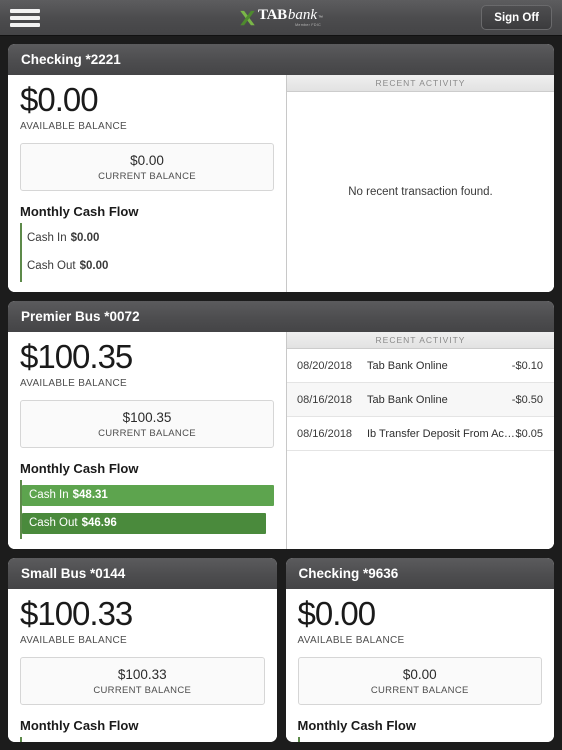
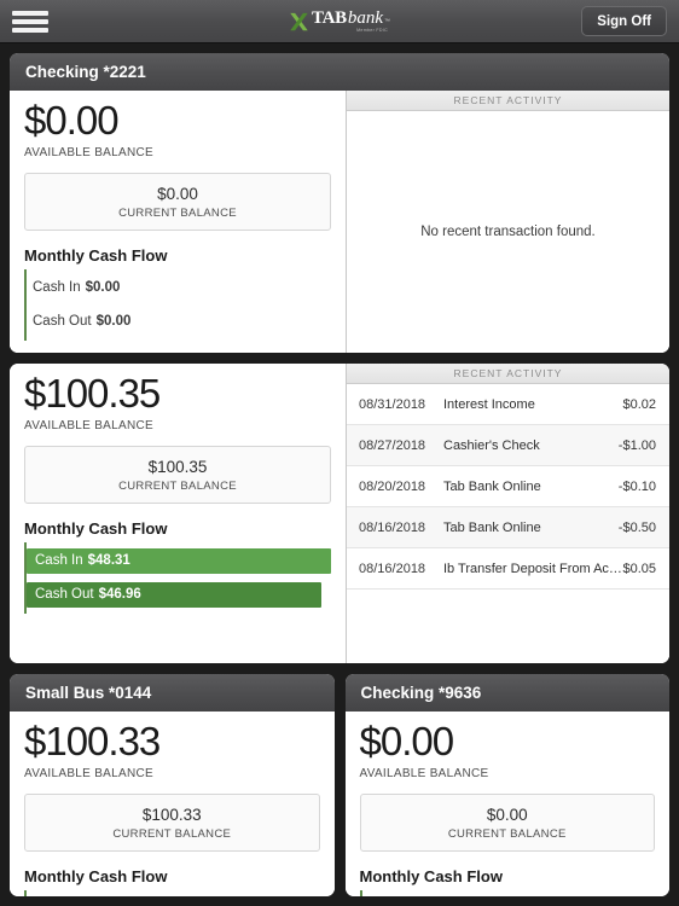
  TAB
  bank
  Sign Off
  Checking *2221
  $0.00
  AVAILABLE BALANCE
  $0.00
  CURRENT BALANCE
  Monthly Cash Flow
  Cash In
  $0.00
  Cash Out
  $0.00
  RECENT ACTIVITY
  No recent transaction found.
- Premier Bus *0072
  $100.35
  AVAILABLE BALANCE
  $100.35
  CURRENT BALANCE
  Monthly Cash Flow
  Cash In
  $48.31
  Cash Out
  $46.96
  RECENT ACTIVITY
+ 08/31/2018
+ Interest Income
+ $0.02
+ 08/27/2018
+ Cashier's Check
+ -$1.00
  08/20/2018
  Tab Bank Online
  -$0.10
  08/16/2018
  Tab Bank Online
  -$0.50
  08/16/2018
  Ib Transfer Deposit From Ac…
  $0.05
  Small Bus *0144
  $100.33
  AVAILABLE BALANCE
  $100.33
  CURRENT BALANCE
  Monthly Cash Flow
  Checking *9636
  $0.00
  AVAILABLE BALANCE
  $0.00
  CURRENT BALANCE
  Monthly Cash Flow
